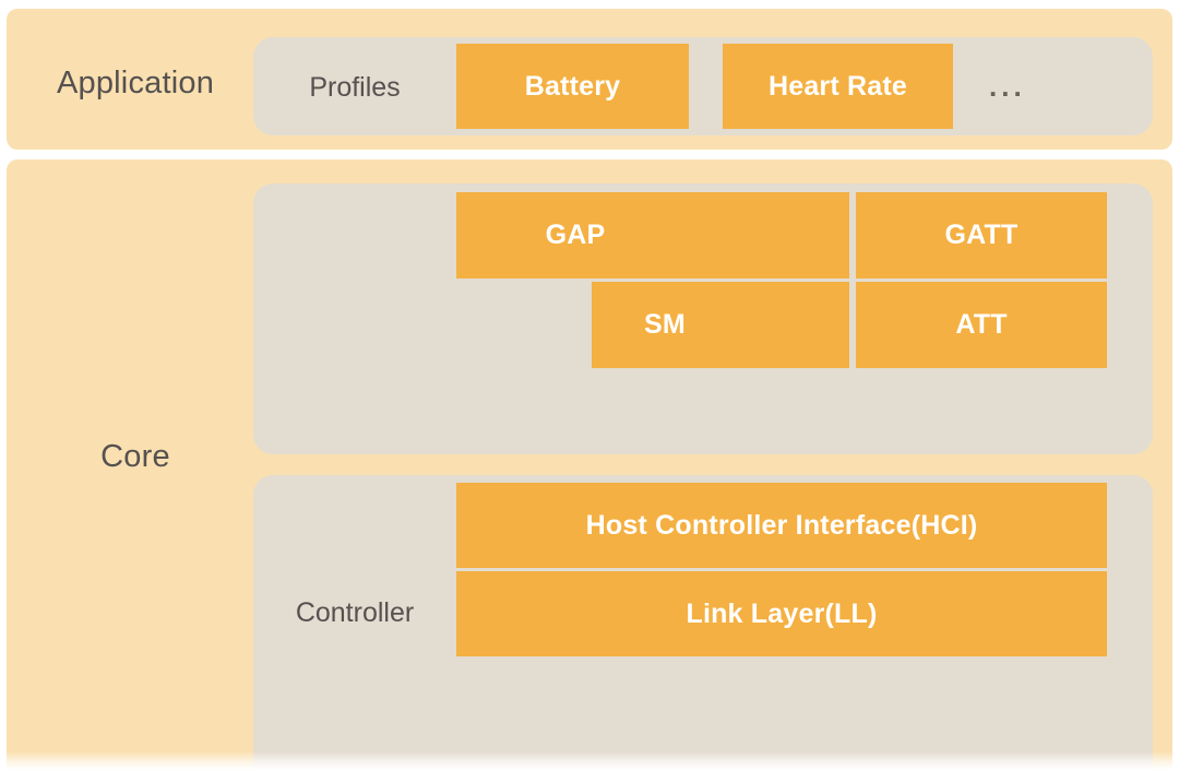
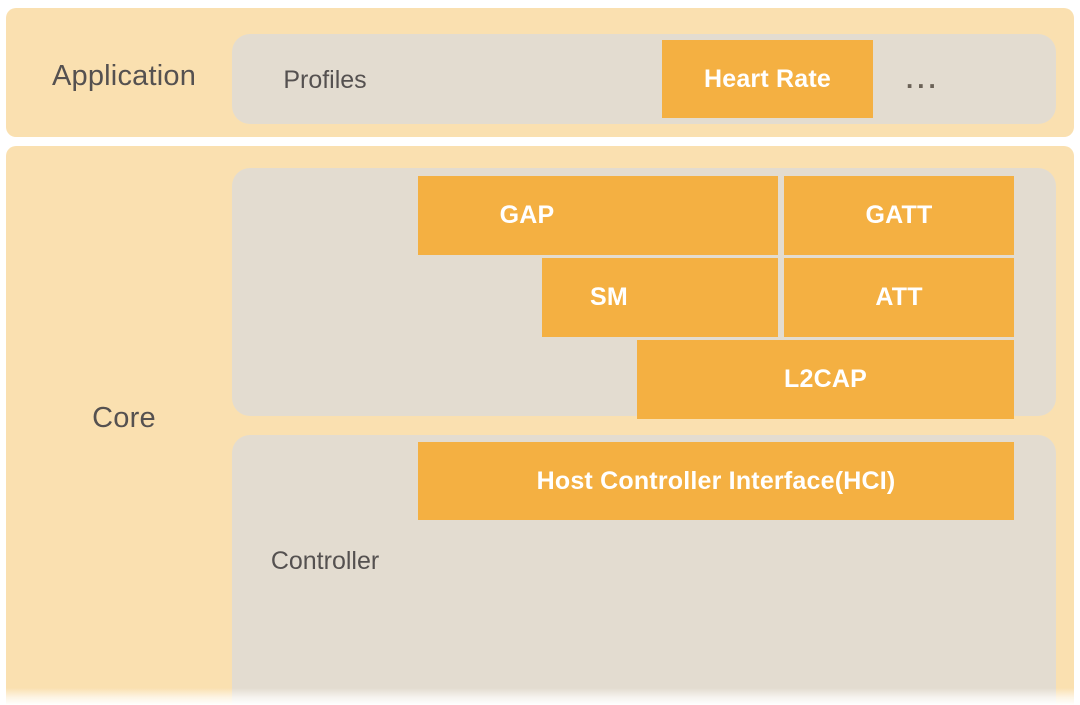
  Application
  Profiles
- Battery
  Heart Rate
  ...
  Core
  GAP
  GATT
  SM
  ATT
+ L2CAP
  Controller
  Host Controller Interface(HCI)
- Link Layer(LL)
